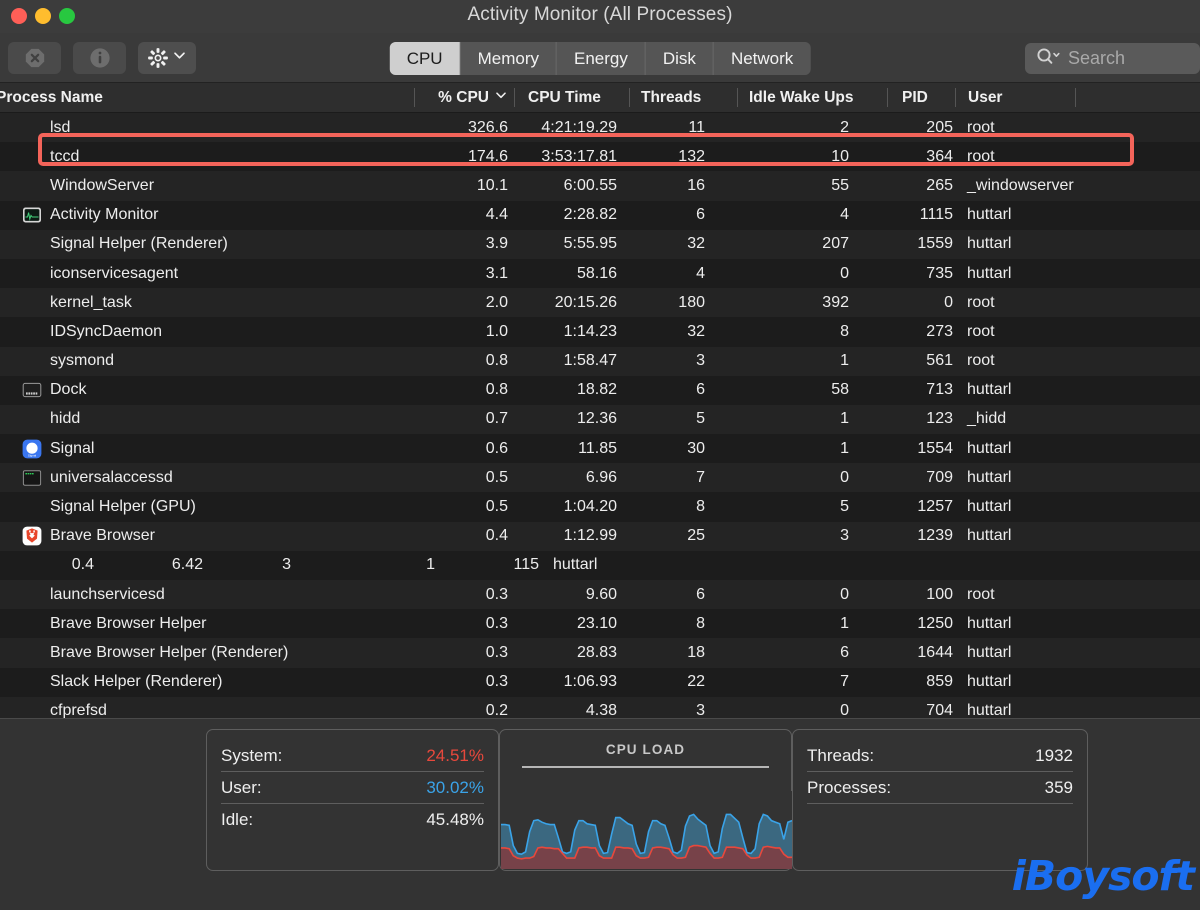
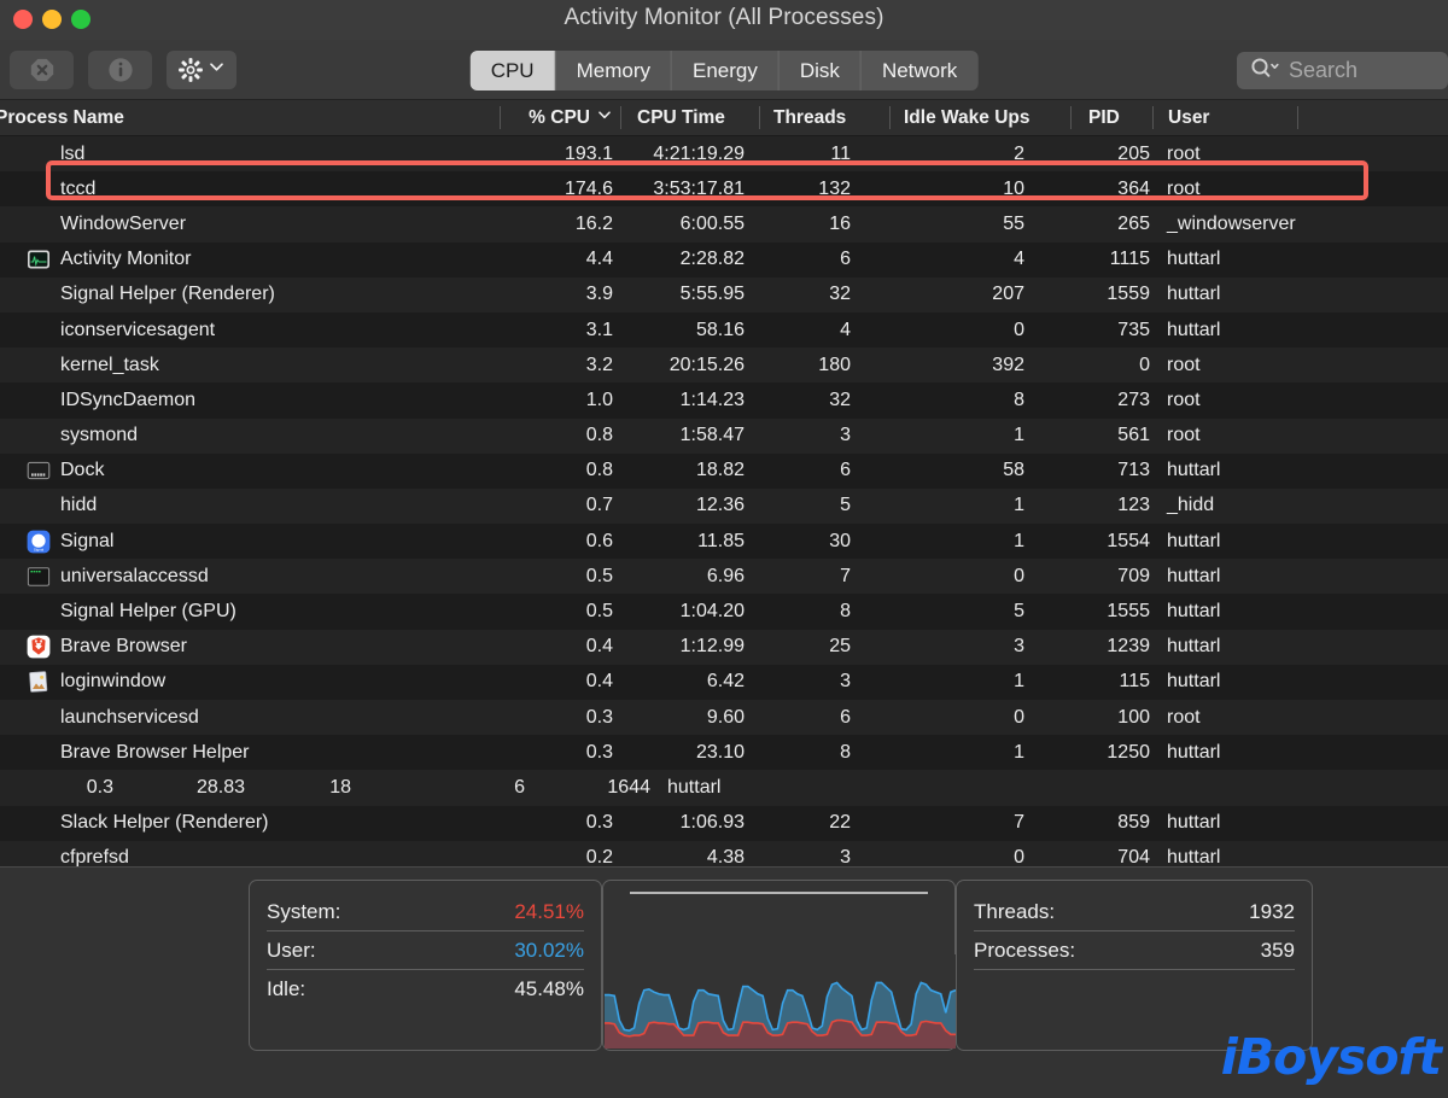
  Activity Monitor (All Processes)
  CPU
  Memory
  Energy
  Disk
  Network
  Search
  Process Name
  % CPU
  CPU Time
  Threads
  Idle Wake Ups
  PID
  User
  lsd
- 326.6
+ 193.1
  4:21:19.29
  11
  2
  205
  root
  tccd
  174.6
  3:53:17.81
  132
  10
  364
  root
  WindowServer
- 10.1
+ 16.2
  6:00.55
  16
  55
  265
  _windowserver
  Activity Monitor
  4.4
  2:28.82
  6
  4
  1115
  huttarl
  Signal Helper (Renderer)
  3.9
  5:55.95
  32
  207
  1559
  huttarl
  iconservicesagent
  3.1
  58.16
  4
  0
  735
  huttarl
  kernel_task
- 2.0
+ 3.2
  20:15.26
  180
  392
  0
  root
  IDSyncDaemon
  1.0
  1:14.23
  32
  8
  273
  root
  sysmond
  0.8
  1:58.47
  3
  1
  561
  root
  Dock
  0.8
  18.82
  6
  58
  713
  huttarl
  hidd
  0.7
  12.36
  5
  1
  123
  _hidd
  Signal
  0.6
  11.85
  30
  1
  1554
  huttarl
  universalaccessd
  0.5
  6.96
  7
  0
  709
  huttarl
  Signal Helper (GPU)
  0.5
  1:04.20
  8
  5
- 1257
+ 1555
  huttarl
  Brave Browser
  0.4
  1:12.99
  25
  3
  1239
  huttarl
+ loginwindow
  0.4
  6.42
  3
  1
  115
  huttarl
  launchservicesd
  0.3
  9.60
  6
  0
  100
  root
  Brave Browser Helper
  0.3
  23.10
  8
  1
  1250
  huttarl
- Brave Browser Helper (Renderer)
  0.3
  28.83
  18
  6
  1644
  huttarl
  Slack Helper (Renderer)
  0.3
  1:06.93
  22
  7
  859
  huttarl
  cfprefsd
  0.2
  4.38
  3
  0
  704
  huttarl
  System:
  24.51%
  User:
  30.02%
  Idle:
  45.48%
- CPU LOAD
  Threads:
  1932
  Processes:
  359
  iBoysoft
